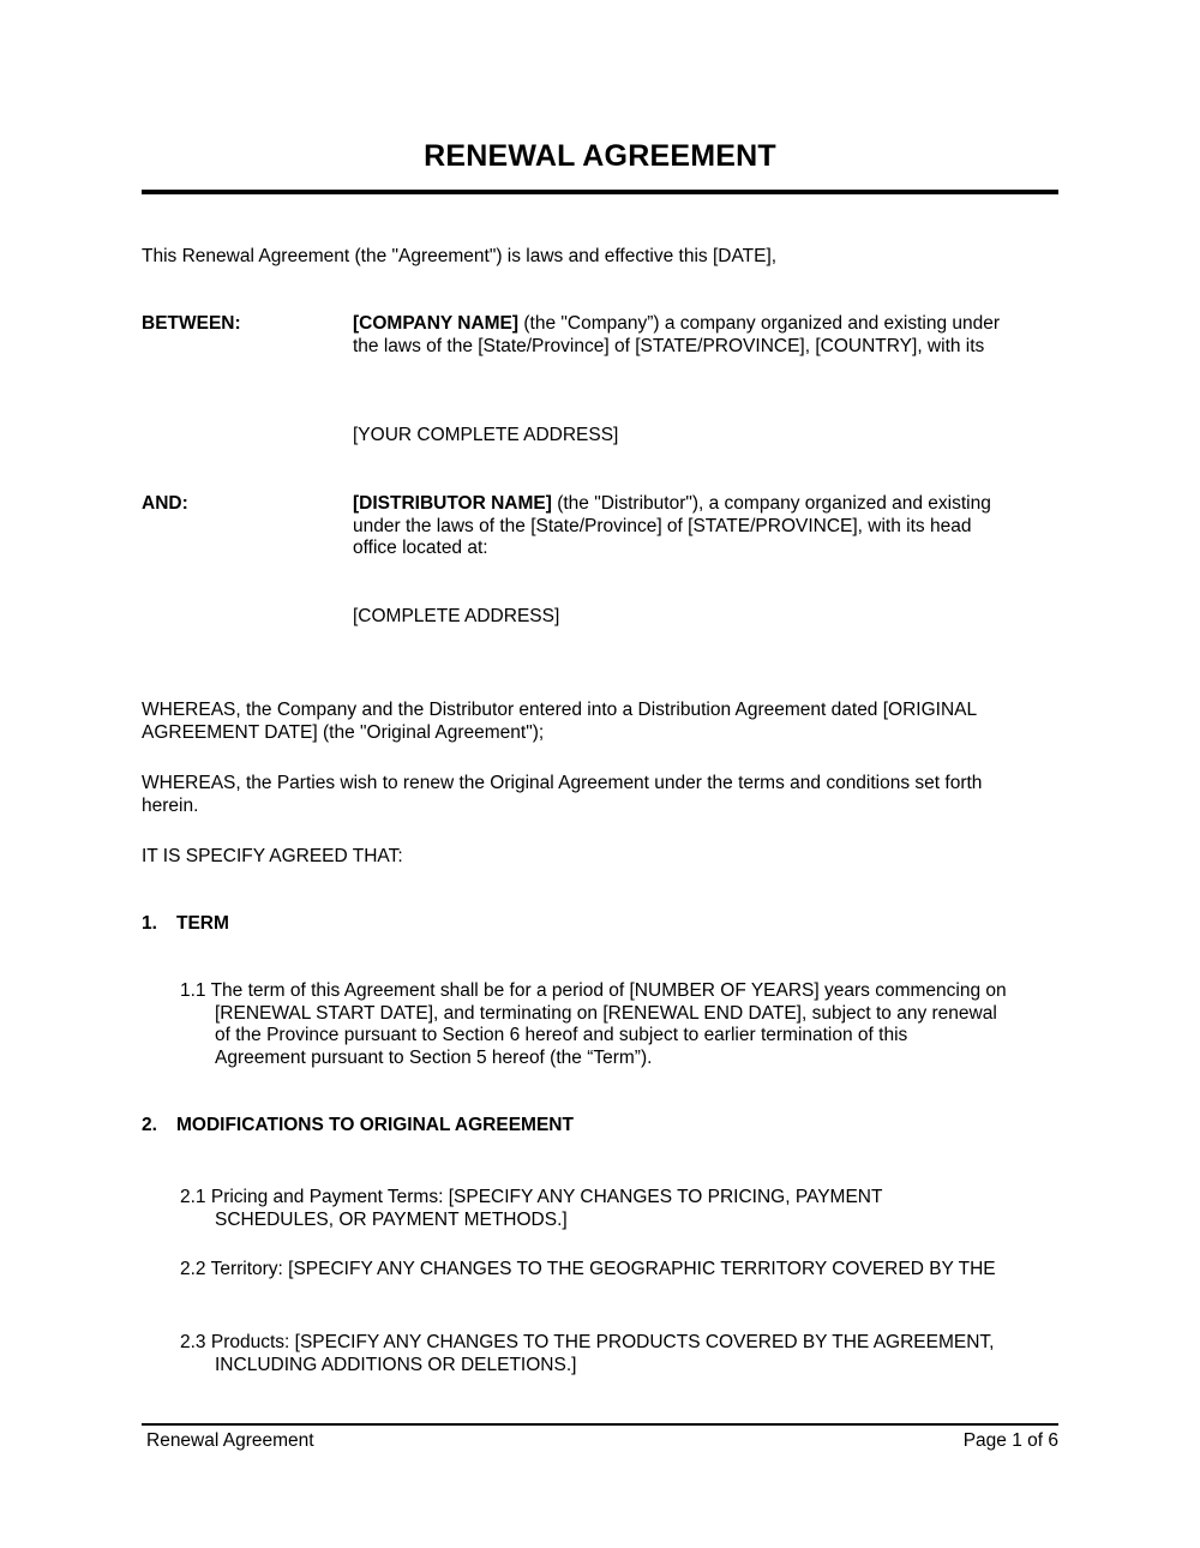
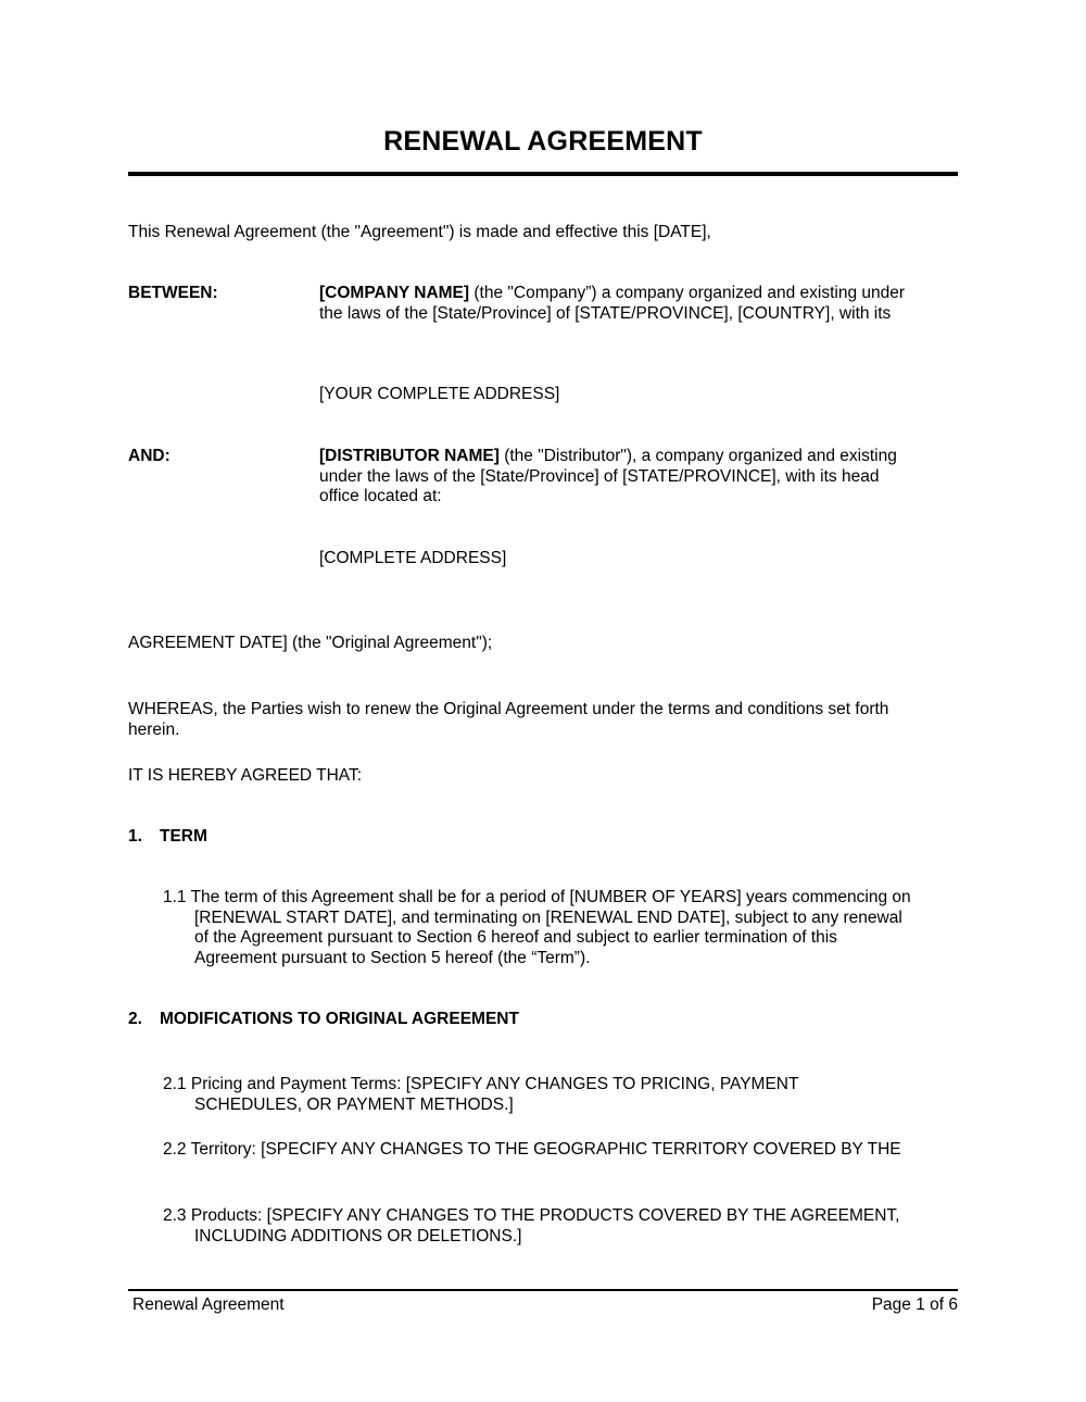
  RENEWAL AGREEMENT
- This Renewal Agreement (the "Agreement") is laws and effective this [DATE],
+ This Renewal Agreement (the "Agreement") is made and effective this [DATE],
  BETWEEN:
  [COMPANY NAME] (the "Company”) a company organized and existing under
  the laws of the [State/Province] of [STATE/PROVINCE], [COUNTRY], with its
  [YOUR COMPLETE ADDRESS]
  AND:
  [DISTRIBUTOR NAME] (the "Distributor"), a company organized and existing
  under the laws of the [State/Province] of [STATE/PROVINCE], with its head
  office located at:
  [COMPLETE ADDRESS]
- WHEREAS, the Company and the Distributor entered into a Distribution Agreement dated [ORIGINAL
  AGREEMENT DATE] (the "Original Agreement");
  WHEREAS, the Parties wish to renew the Original Agreement under the terms and conditions set forth
  herein.
- IT IS SPECIFY AGREED THAT:
+ IT IS HEREBY AGREED THAT:
  1.
  TERM
  1.1 The term of this Agreement shall be for a period of [NUMBER OF YEARS] years commencing on
  [RENEWAL START DATE], and terminating on [RENEWAL END DATE], subject to any renewal
- of the Province pursuant to Section 6 hereof and subject to earlier termination of this
+ of the Agreement pursuant to Section 6 hereof and subject to earlier termination of this
  Agreement pursuant to Section 5 hereof (the “Term”).
  2.
  MODIFICATIONS TO ORIGINAL AGREEMENT
  2.1 Pricing and Payment Terms: [SPECIFY ANY CHANGES TO PRICING, PAYMENT
  SCHEDULES, OR PAYMENT METHODS.]
  2.2 Territory: [SPECIFY ANY CHANGES TO THE GEOGRAPHIC TERRITORY COVERED BY THE
  2.3 Products: [SPECIFY ANY CHANGES TO THE PRODUCTS COVERED BY THE AGREEMENT,
  INCLUDING ADDITIONS OR DELETIONS.]
  Renewal Agreement
  Page 1 of 6
